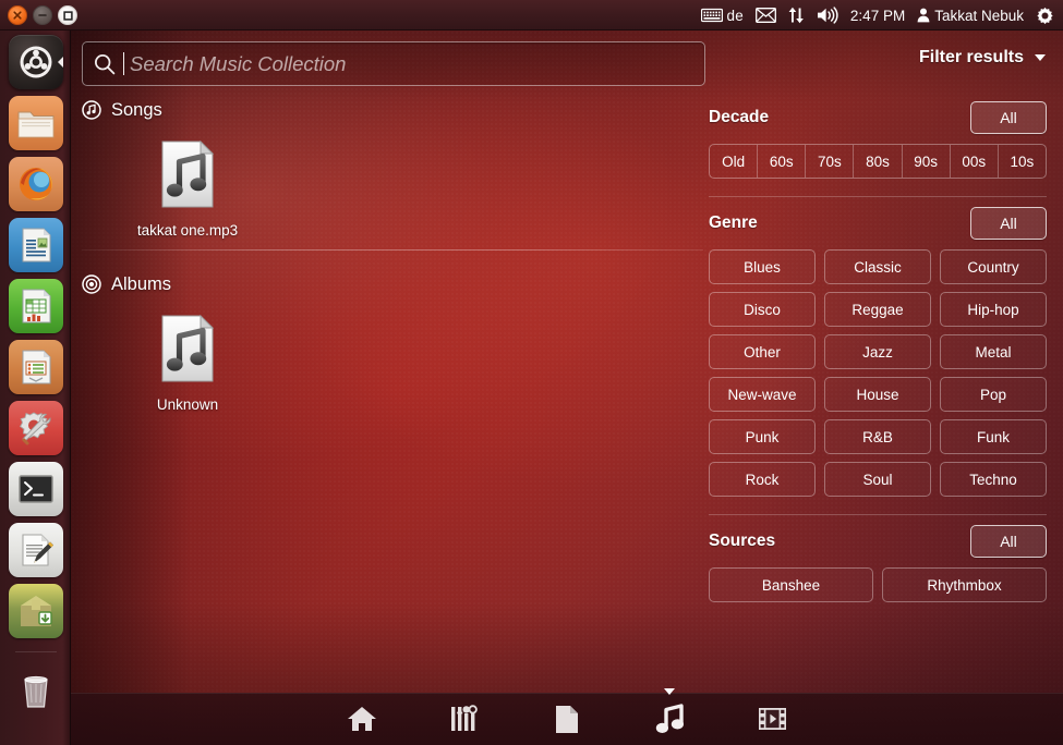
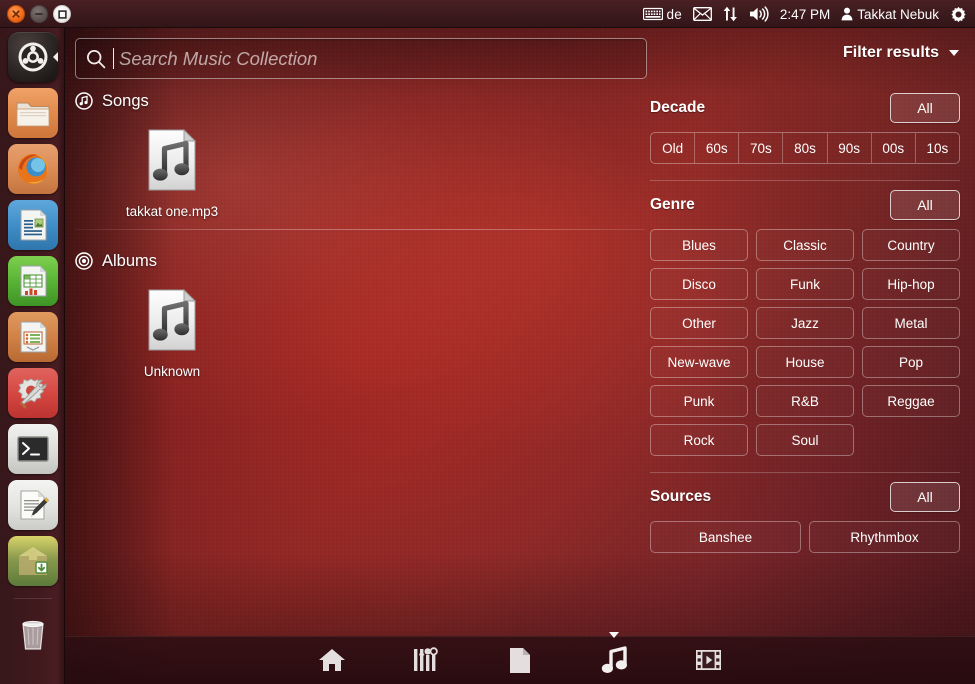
  de
  2:47 PM
  Takkat Nebuk
  Search Music Collection
  Filter results
  Songs
  takkat one.mp3
  Albums
  Unknown
  Decade
  All
  Old
  60s
  70s
  80s
  90s
  00s
  10s
  Genre
  All
  Blues
  Classic
  Country
  Disco
- Reggae
+ Funk
  Hip-hop
  Other
  Jazz
  Metal
  New-wave
  House
  Pop
  Punk
  R&B
- Funk
+ Reggae
  Rock
  Soul
- Techno
  Sources
  All
  Banshee
  Rhythmbox
